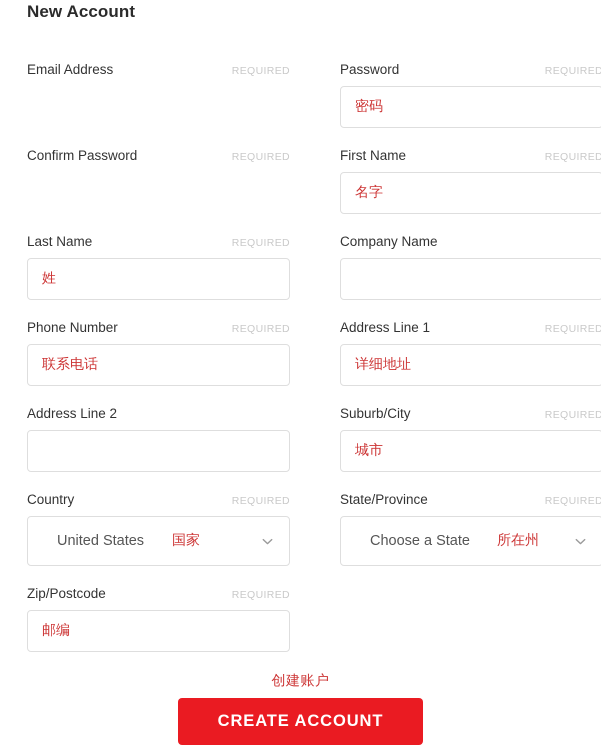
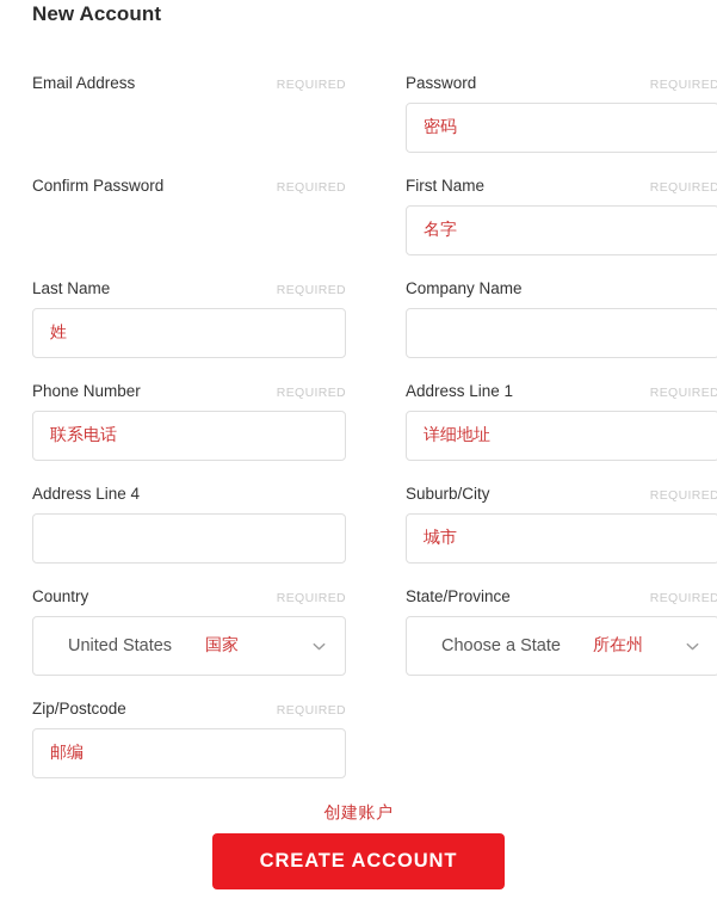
  New Account
  Email Address
  REQUIRED
  Password
  REQUIRED
  密码
  Confirm Password
  REQUIRED
  First Name
  REQUIRED
  名字
  Last Name
  REQUIRED
  姓
  Company Name
  Phone Number
  REQUIRED
  联系电话
  Address Line 1
  REQUIRED
  详细地址
- Address Line 2
+ Address Line 4
  Suburb/City
  REQUIRED
  城市
  Country
  REQUIRED
  United States
  国家
  State/Province
  REQUIRED
  Choose a State
  所在州
  Zip/Postcode
  REQUIRED
  邮编
  创建账户
  CREATE ACCOUNT
